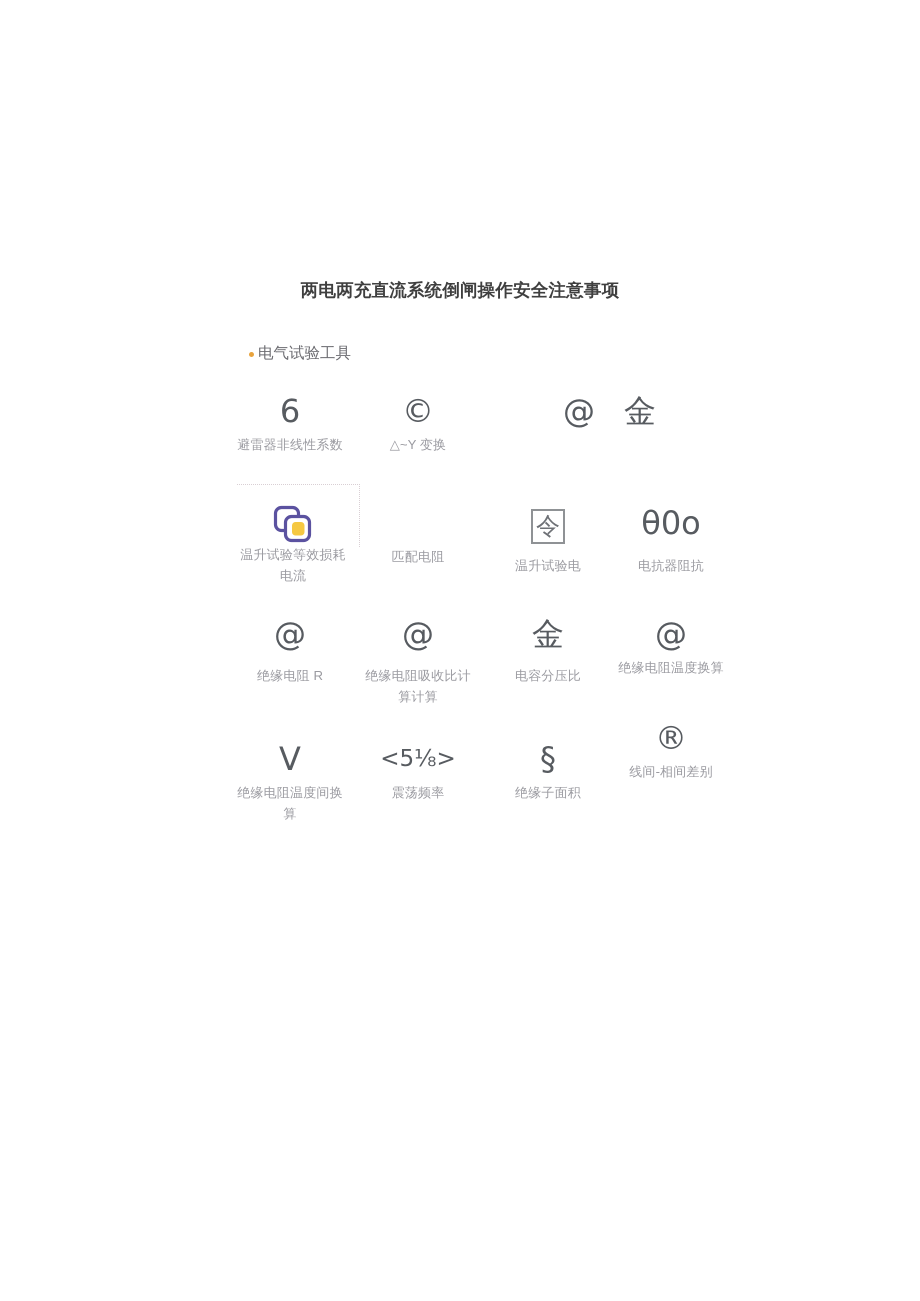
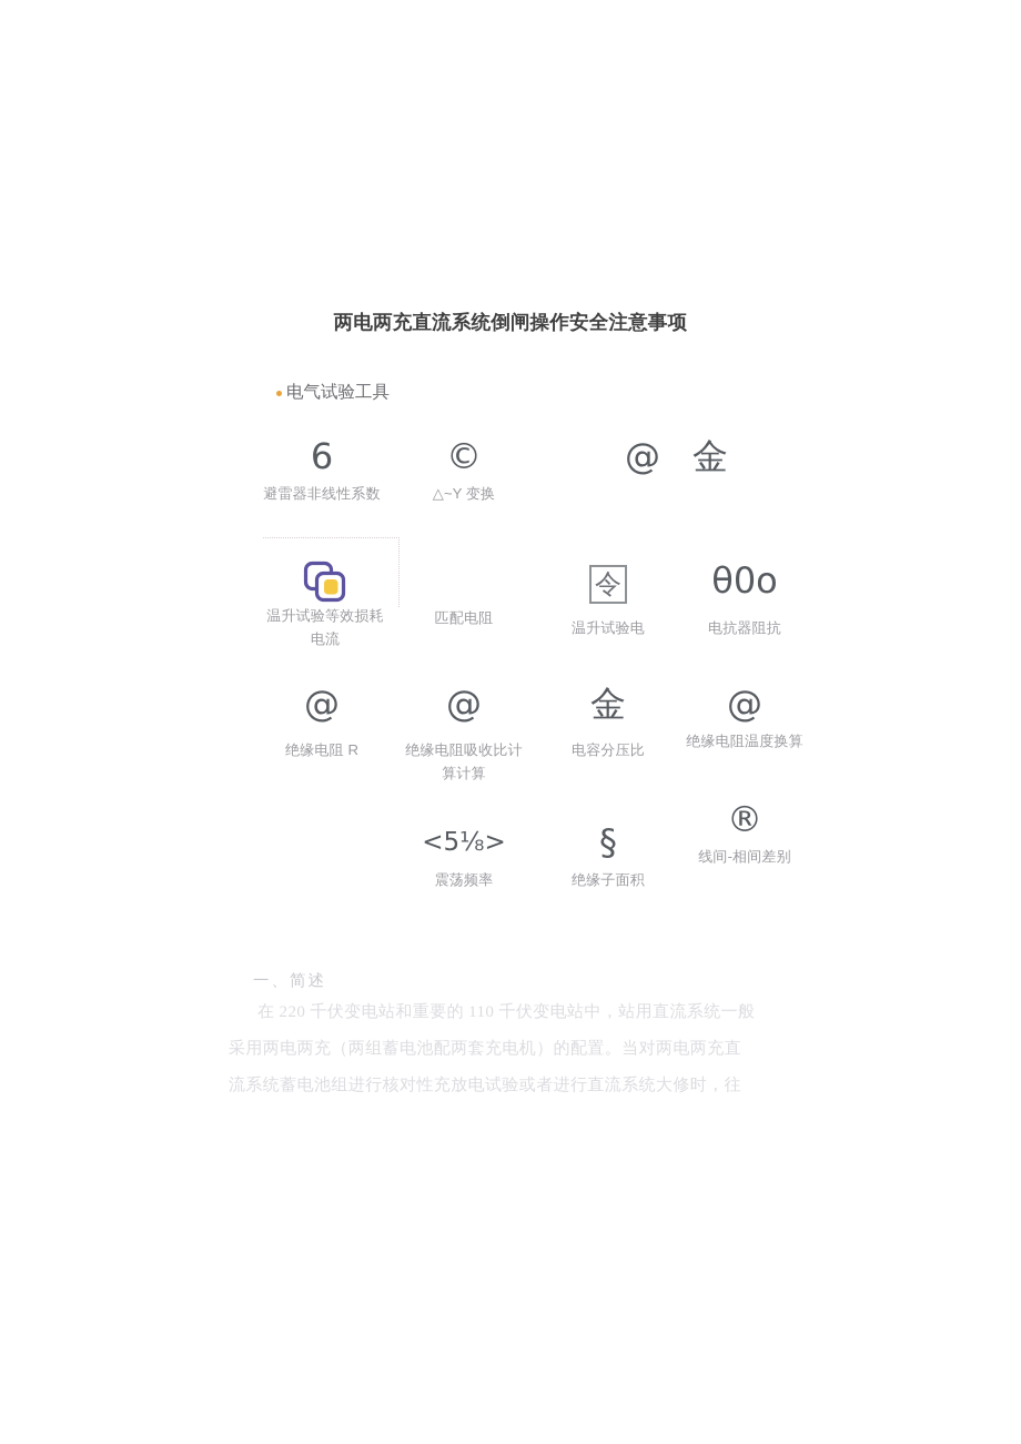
  两电两充直流系统倒闸操作安全注意事项
  电气试验工具
  6
  避雷器非线性系数
  ©
  △~Y 变换
  @
  金
  温升试验等效损耗电流
  匹配电阻
  令
  温升试验电
  θ0o
  电抗器阻抗
  @
  绝缘电阻 R
  @
  绝缘电阻吸收比计算计算
  金
  电容分压比
  @
  绝缘电阻温度换算
- V
- 绝缘电阻温度间换算
  <5⅛>
  震荡频率
  §
  绝缘子面积
  ®
  线间-相间差别
+ 一、简述
+ 在 220 千伏变电站和重要的 110 千伏变电站中，站用直流系统一般
+ 采用两电两充（两组蓄电池配两套充电机）的配置。当对两电两充直
+ 流系统蓄电池组进行核对性充放电试验或者进行直流系统大修时，往
